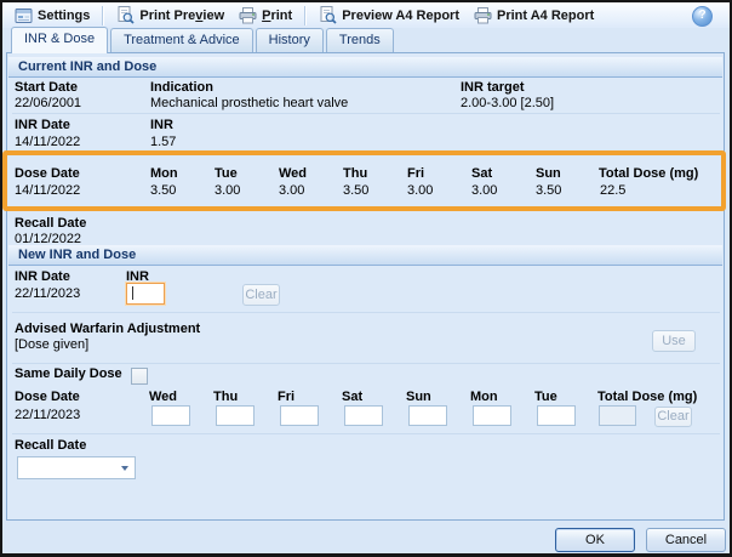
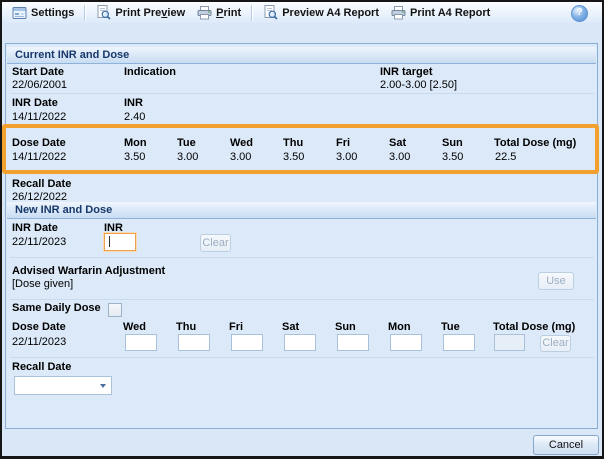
  Settings
  Print Preview
  Print
  Preview A4 Report
  Print A4 Report
  ?
- INR & Dose
- Treatment & Advice
- History
- Trends
  Current INR and Dose
  Start Date
  Indication
  INR target
  22/06/2001
- Mechanical prosthetic heart valve
  2.00-3.00 [2.50]
  INR Date
  INR
  14/11/2022
- 1.57
+ 2.40
  Dose Date
  Mon
  Tue
  Wed
  Thu
  Fri
  Sat
  Sun
  Total Dose (mg)
  14/11/2022
  3.50
  3.00
  3.00
  3.50
  3.00
  3.00
  3.50
  22.5
  Recall Date
- 01/12/2022
+ 26/12/2022
  New INR and Dose
  INR Date
  INR
  22/11/2023
  Clear
  Advised Warfarin Adjustment
  [Dose given]
  Use
  Same Daily Dose
  Dose Date
  Wed
  Thu
  Fri
  Sat
  Sun
  Mon
  Tue
  Total Dose (mg)
  22/11/2023
  Clear
  Recall Date
- OK
  Cancel
